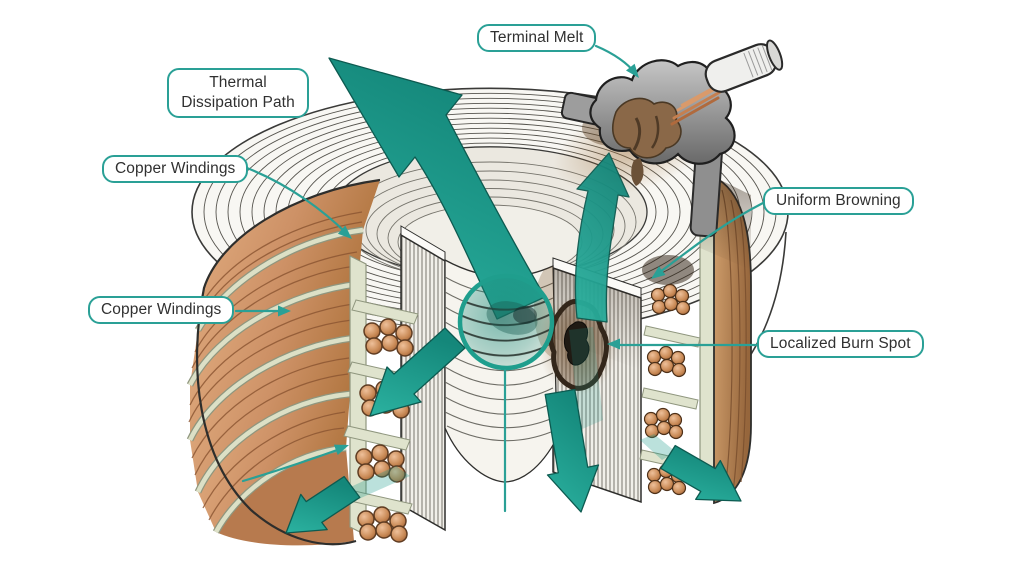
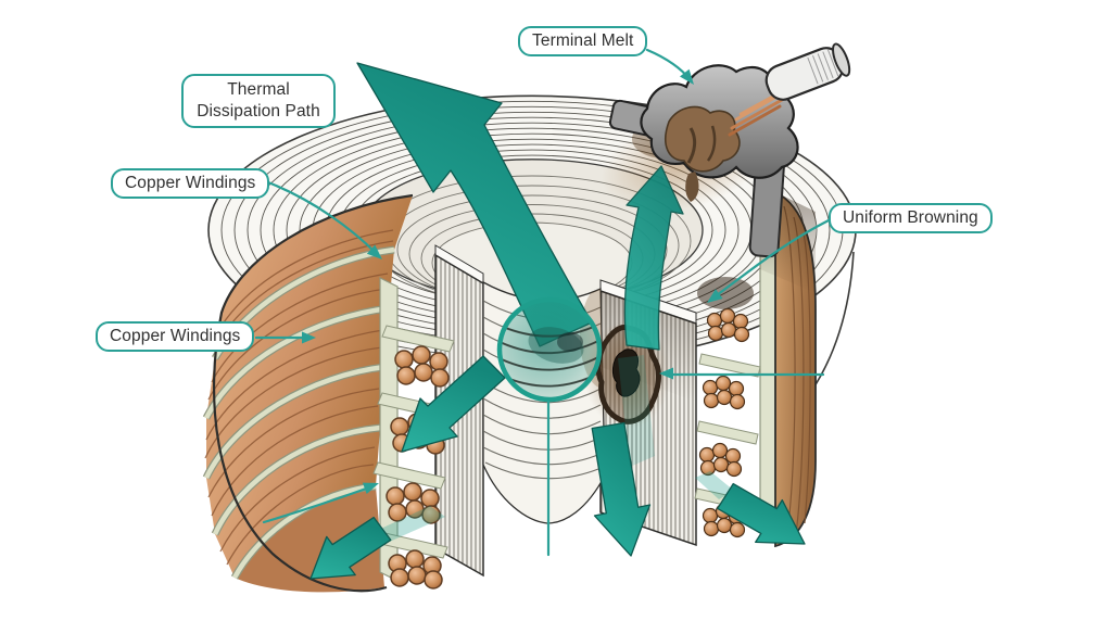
  Terminal Melt
  Thermal Dissipation Path
  Copper Windings
  Copper Windings
  Uniform Browning
- Localized Burn Spot
